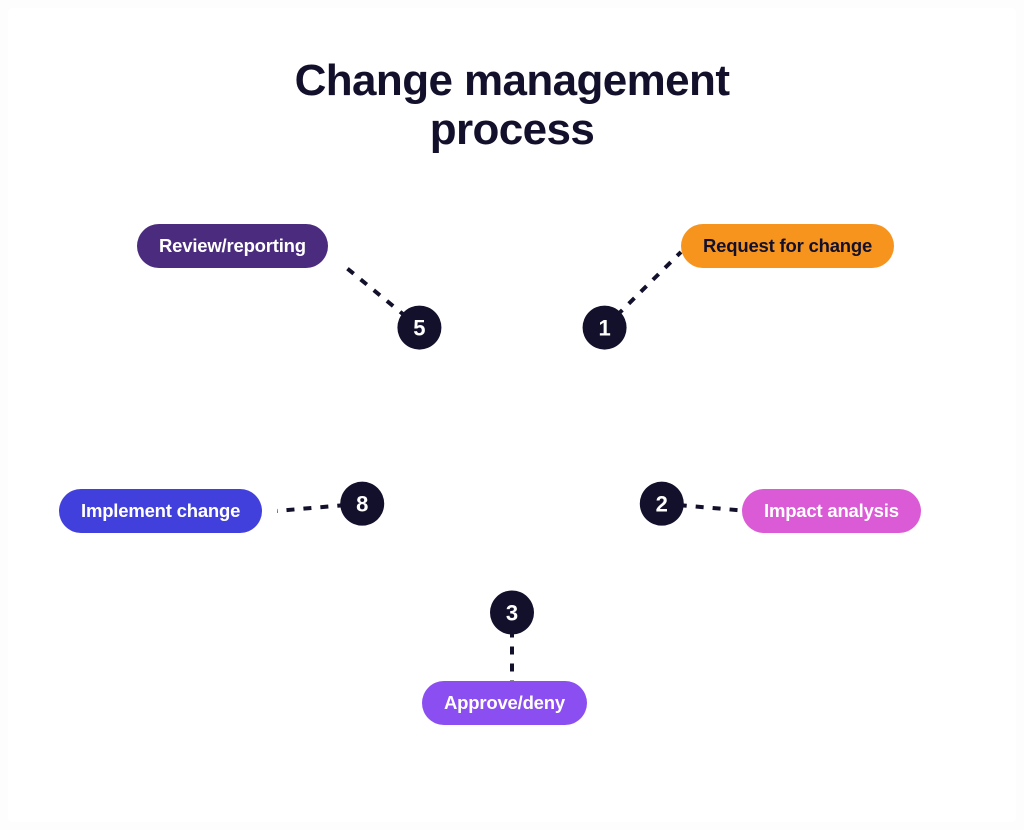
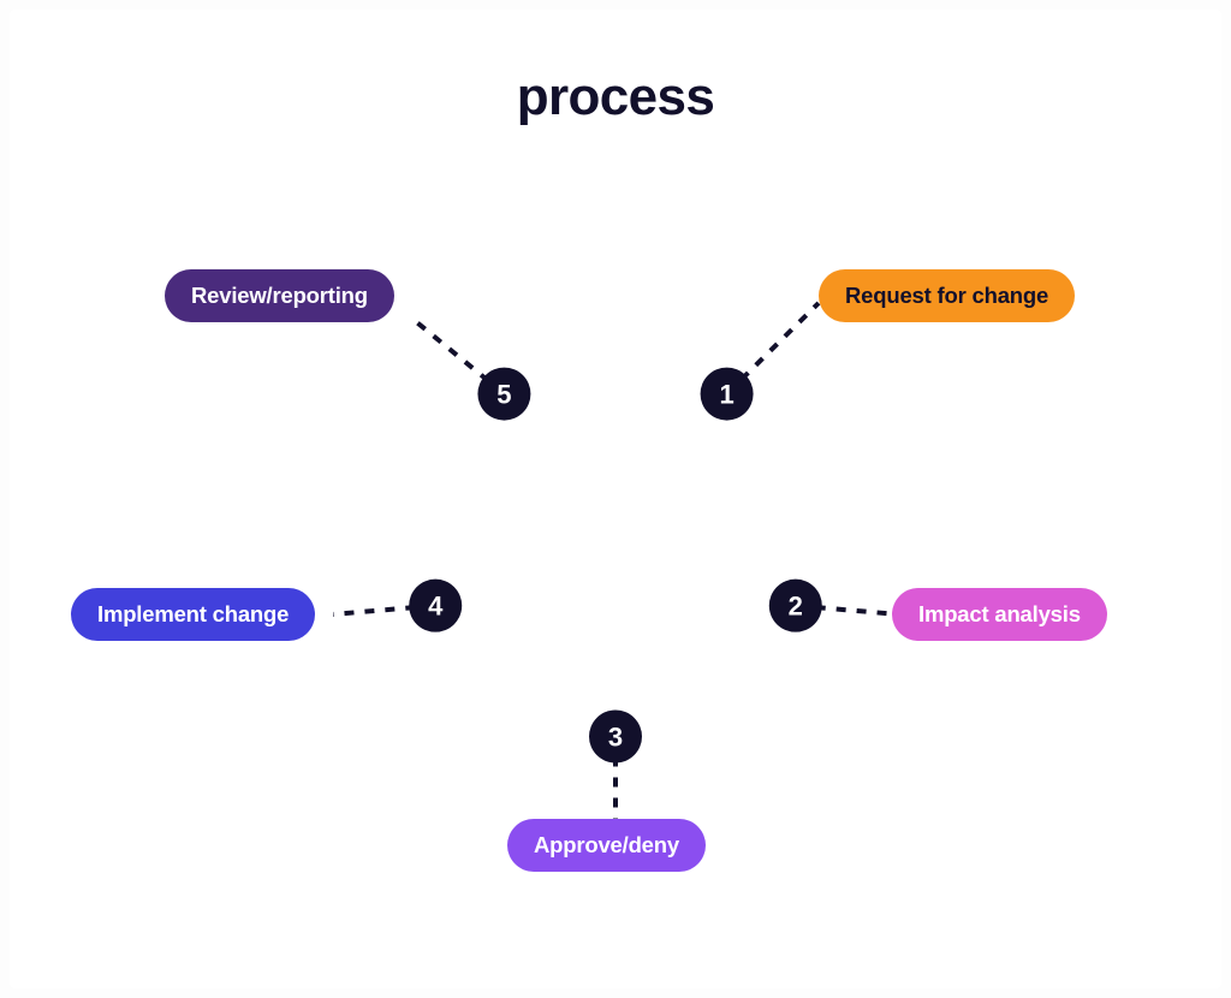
- Change management
  process
  1
  2
  3
- 8
+ 4
  5
  Request for change
  Impact analysis
  Approve/deny
  Implement change
  Review/reporting
